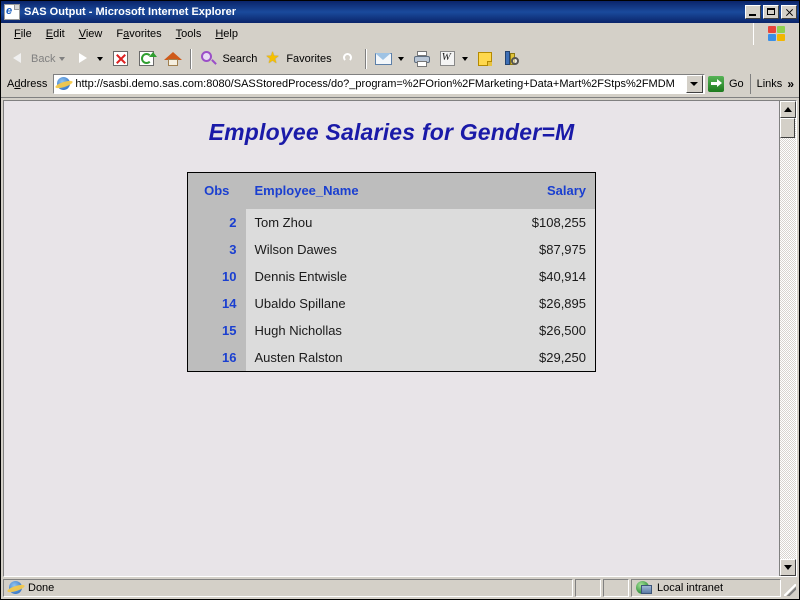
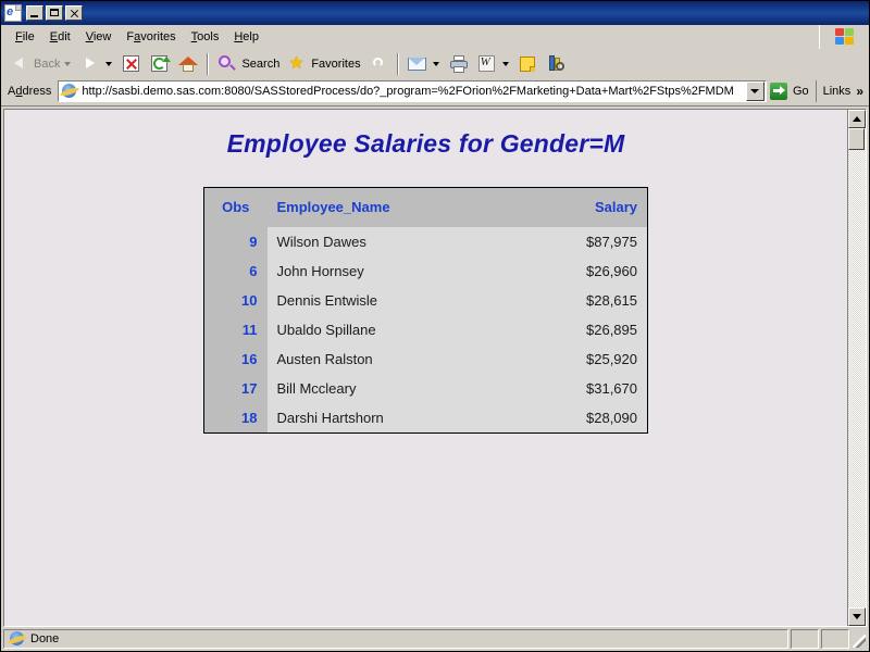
  e
- SAS Output - Microsoft Internet Explorer
  File
  Edit
  View
  Favorites
  Tools
  Help
  Back
  Search
  ★
  Favorites
  W
  Address
  http://sasbi.demo.sas.com:8080/SASStoredProcess/do?_program=%2FOrion%2FMarketing+Data+Mart%2FStps%2FMDM
  Go
  Links
  »
  Employee Salaries for Gender=M
  Obs	Employee_Name	Salary
- 2	Tom Zhou	$108,255
- 3	Wilson Dawes	$87,975
+ 9	Wilson Dawes	$87,975
+ 6	John Hornsey	$26,960
- 10	Dennis Entwisle	$40,914
+ 10	Dennis Entwisle	$28,615
- 14	Ubaldo Spillane	$26,895
+ 11	Ubaldo Spillane	$26,895
- 15	Hugh Nichollas	$26,500
- 16	Austen Ralston	$29,250
+ 16	Austen Ralston	$25,920
+ 17	Bill Mccleary	$31,670
+ 18	Darshi Hartshorn	$28,090
  Done
- Local intranet
